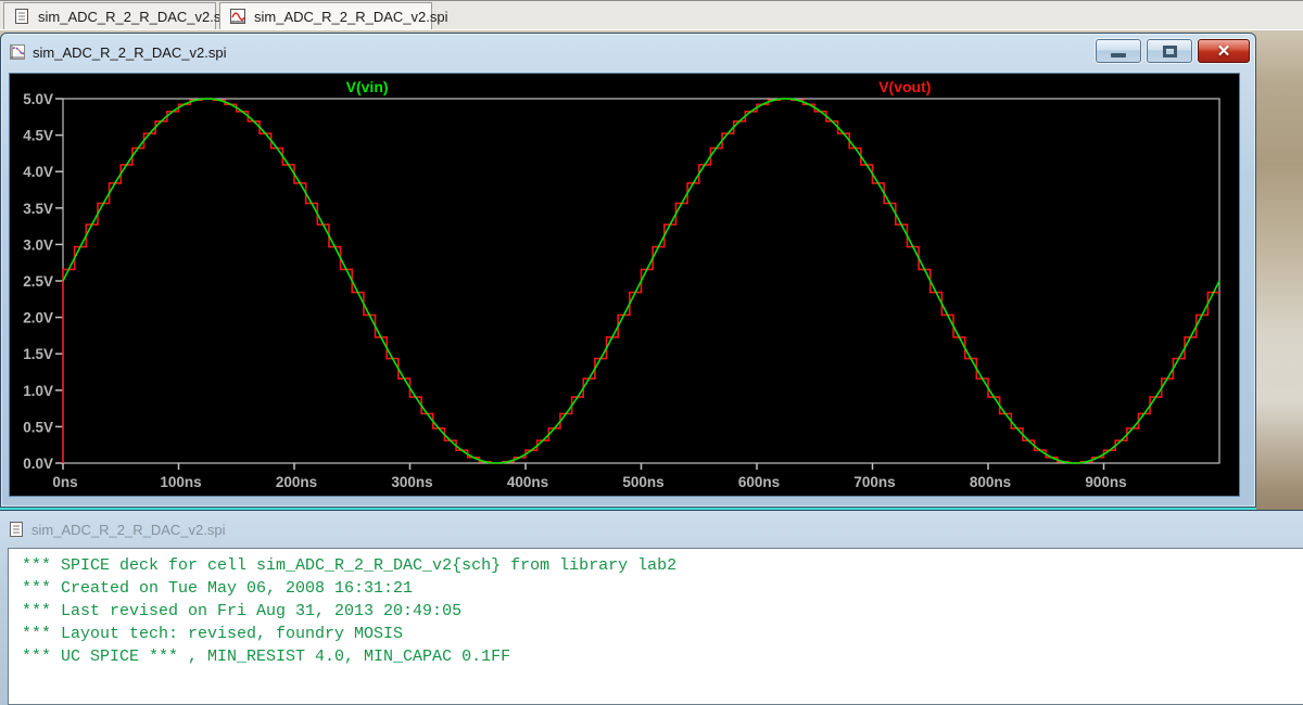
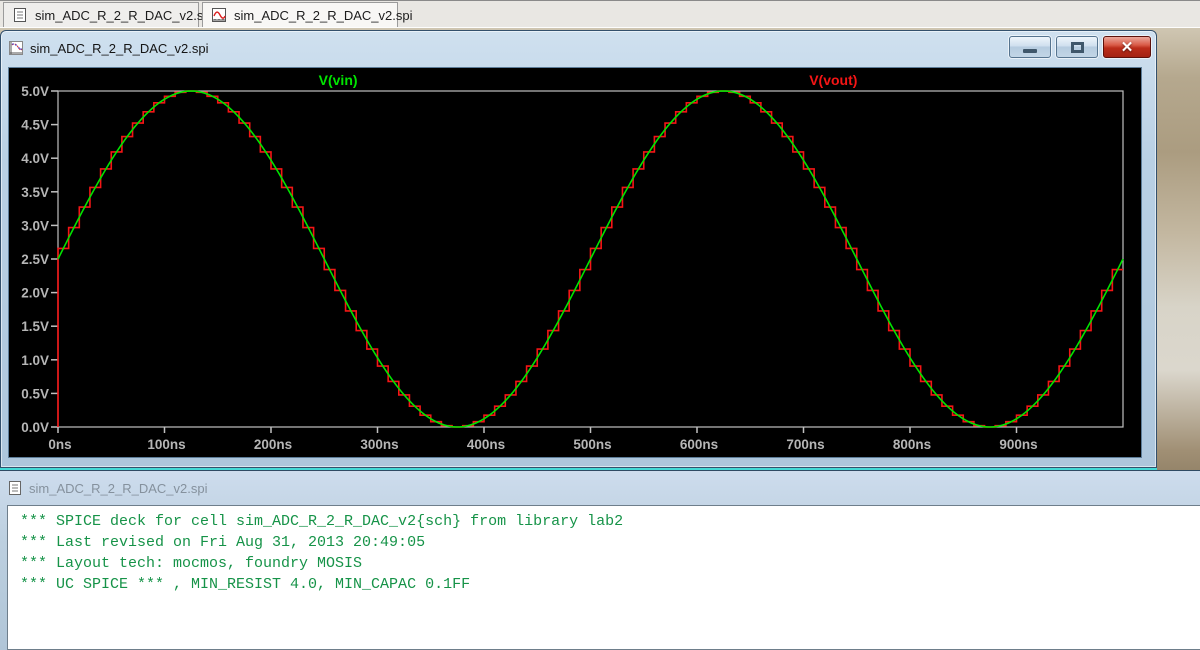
  sim_ADC_R_2_R_DAC_v2.s
  sim_ADC_R_2_R_DAC_v2.spi
  sim_ADC_R_2_R_DAC_v2.spi
  ✕
  V(vin)
  V(vout)
  5.0V
  4.5V
  4.0V
  3.5V
  3.0V
  2.5V
  2.0V
  1.5V
  1.0V
  0.5V
  0.0V
  0ns
  100ns
  200ns
  300ns
  400ns
  500ns
  600ns
  700ns
  800ns
  900ns
  sim_ADC_R_2_R_DAC_v2.spi
  *** SPICE deck for cell sim_ADC_R_2_R_DAC_v2{sch} from library lab2
- *** Created on Tue May 06, 2008 16:31:21
  *** Last revised on Fri Aug 31, 2013 20:49:05
- *** Layout tech: revised, foundry MOSIS
+ *** Layout tech: mocmos, foundry MOSIS
  *** UC SPICE *** , MIN_RESIST 4.0, MIN_CAPAC 0.1FF
